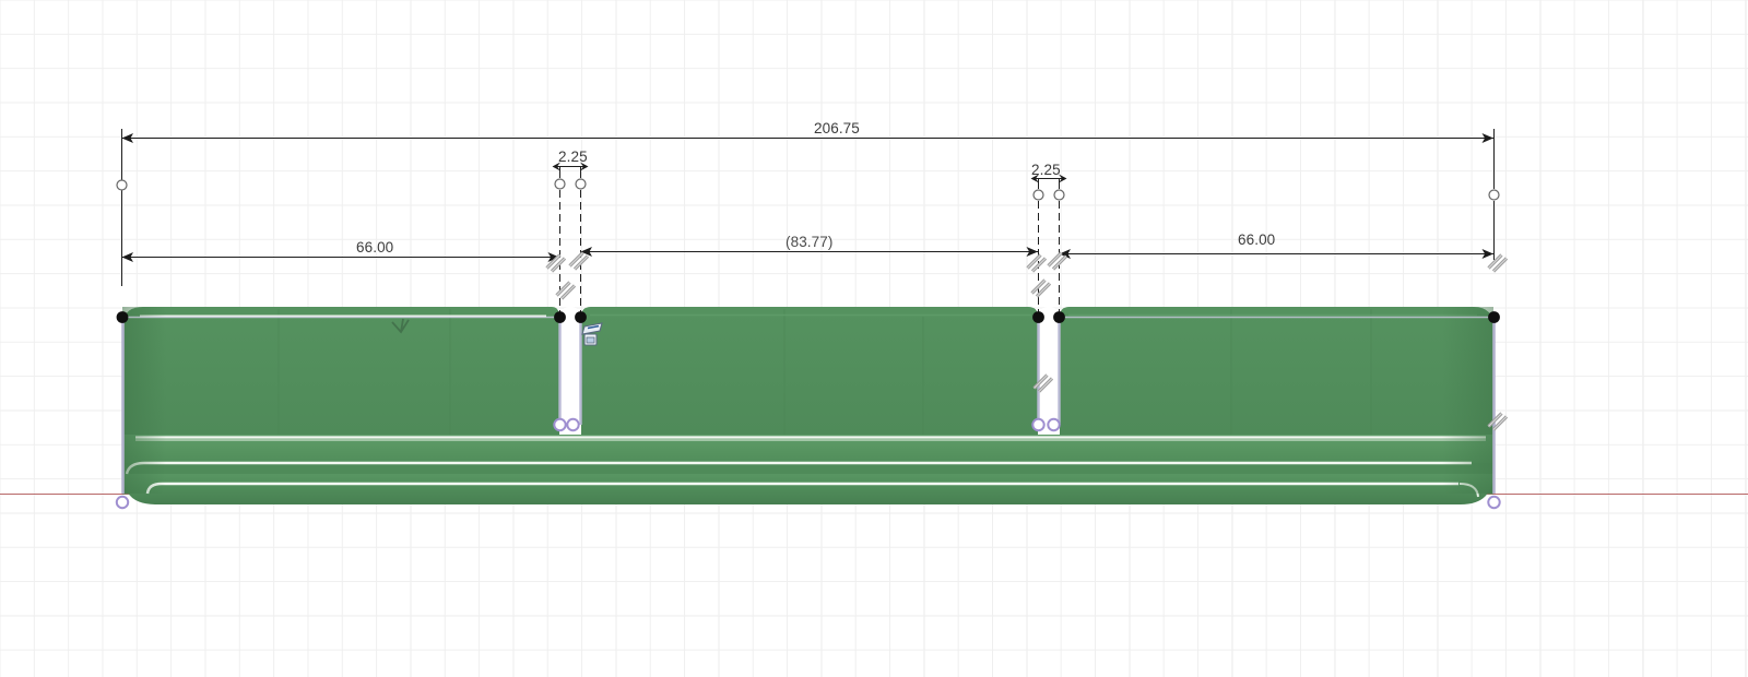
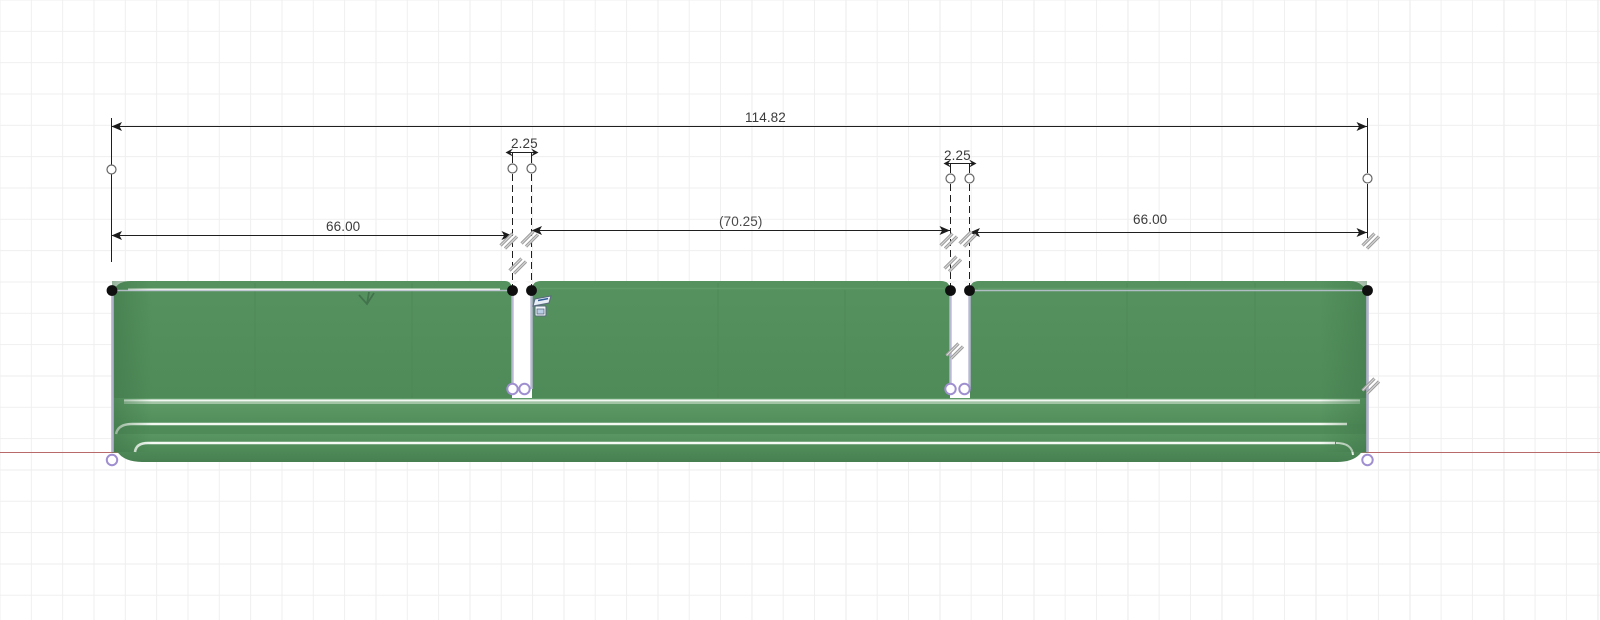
- 206.75
+ 114.82
  66.00
  2.25
- (83.77)
+ (70.25)
  2.25
  66.00
